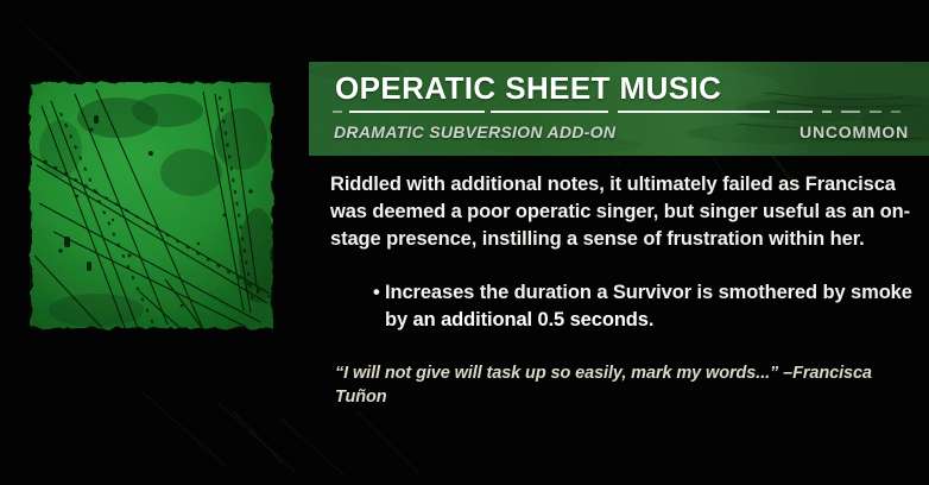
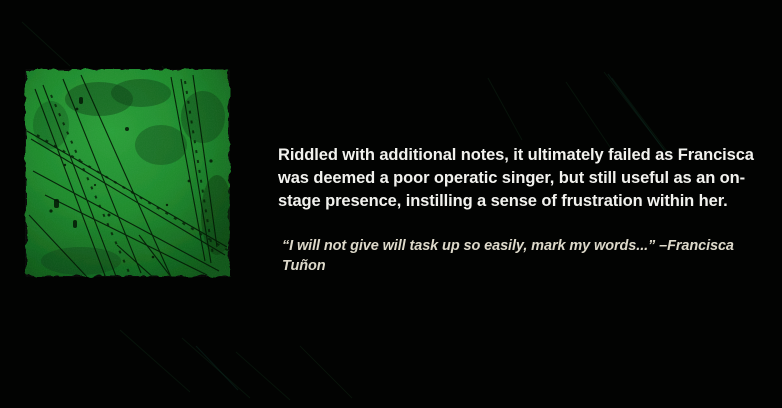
- OPERATIC SHEET MUSIC
- DRAMATIC SUBVERSION ADD-ON
- UNCOMMON
- Riddled with additional notes, it ultimately failed as Francisca was deemed a poor operatic singer, but singer useful as an on-stage presence, instilling a sense of frustration within her.
+ Riddled with additional notes, it ultimately failed as Francisca was deemed a poor operatic singer, but still useful as an on-stage presence, instilling a sense of frustration within her.
- •
- Increases the duration a Survivor is smothered by smoke by an additional 0.5 seconds.
  “I will not give will task up so easily, mark my words...” –Francisca Tuñon
